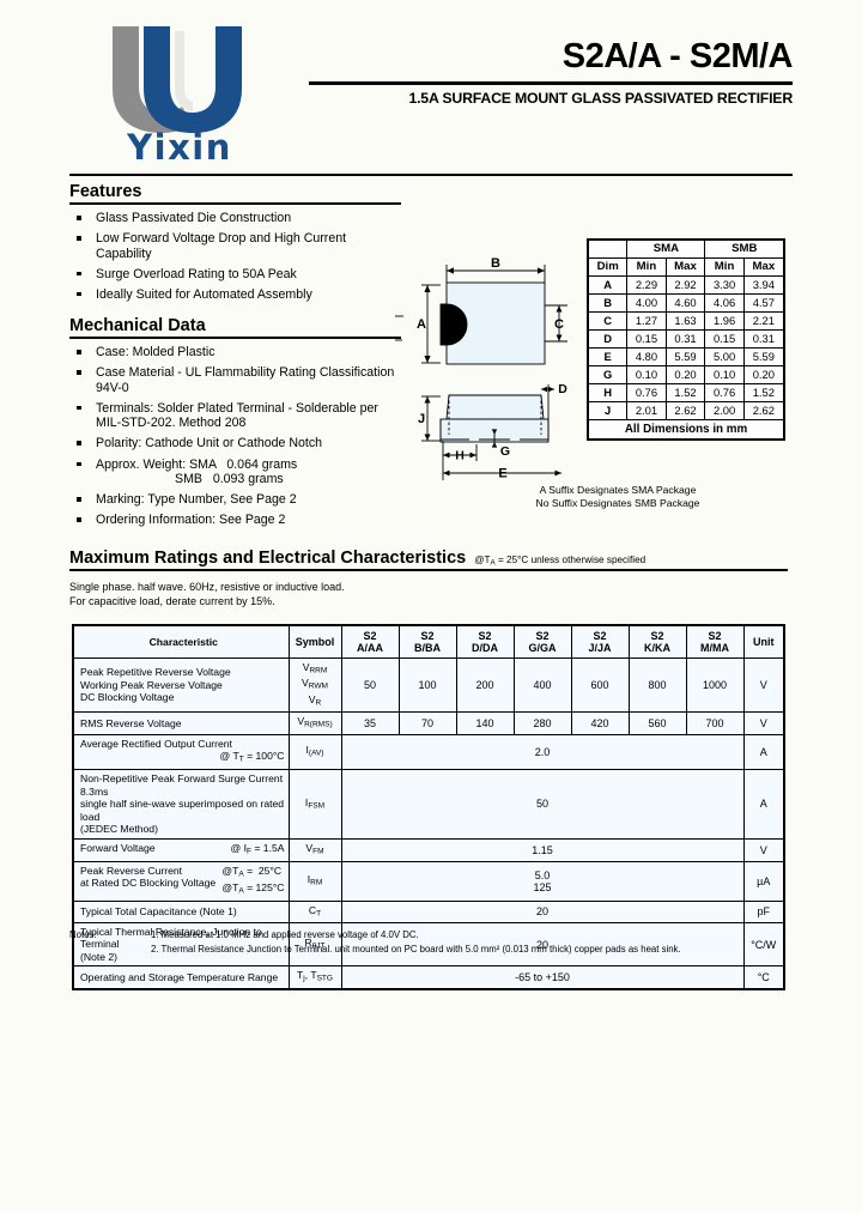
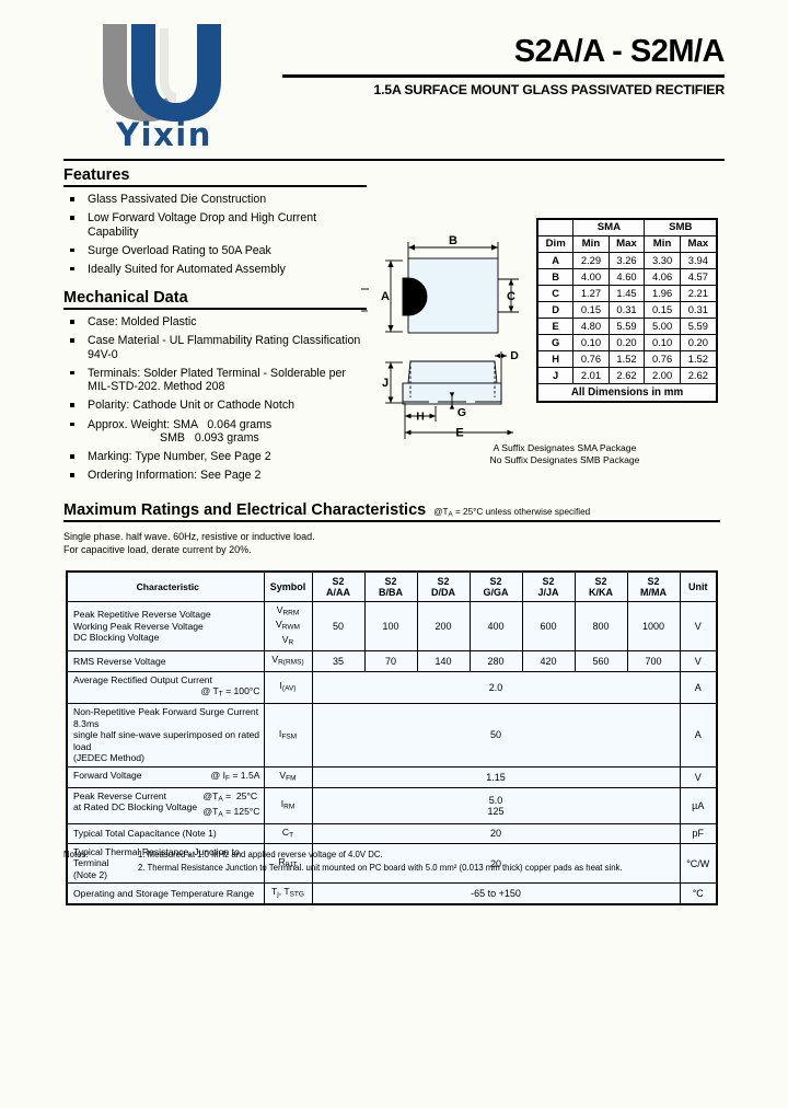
  Yixin
  S2A/A - S2M/A
  1.5A SURFACE MOUNT GLASS PASSIVATED RECTIFIER
  Features
  Glass Passivated Die Construction
  Low Forward Voltage Drop and High Current Capability
  Surge Overload Rating to 50A Peak
  Ideally Suited for Automated Assembly
  Mechanical Data
  Case: Molded Plastic
  Case Material - UL Flammability Rating Classification 94V-0
  Terminals: Solder Plated Terminal - Solderable per MIL-STD-202. Method 208
  Polarity: Cathode Unit or Cathode Notch
  Approx. Weight: SMA 0.064 grams
  SMB 0.093 grams
  Marking: Type Number, See Page 2
  Ordering Information: See Page 2
  B
  A
  C
  D
  J
  G
  H
  E
  A Suffix Designates SMA Package
  No Suffix Designates SMB Package
  	SMA	SMB
  Dim	Min	Max	Min	Max
- A	2.29	2.92	3.30	3.94
+ A	2.29	3.26	3.30	3.94
  B	4.00	4.60	4.06	4.57
- C	1.27	1.63	1.96	2.21
+ C	1.27	1.45	1.96	2.21
  D	0.15	0.31	0.15	0.31
  E	4.80	5.59	5.00	5.59
  G	0.10	0.20	0.10	0.20
  H	0.76	1.52	0.76	1.52
  J	2.01	2.62	2.00	2.62
  All Dimensions in mm
  Maximum Ratings and Electrical Characteristics
  @T = 25°C unless otherwise specified
  Single phase. half wave. 60Hz, resistive or inductive load.
- For capacitive load, derate current by 15%.
+ For capacitive load, derate current by 20%.
  Characteristic	Symbol	S2A/AA	S2B/BA	S2D/DA	S2G/GA	S2J/JA	S2K/KA	S2M/MA	Unit
  Peak Repetitive Reverse Voltage Working Peak Reverse Voltage DC Blocking Voltage	VVV	50	100	200	400	600	800	1000	V
  RMS Reverse Voltage	V	35	70	140	280	420	560	700	V
  Average Rectified Output Current @ T = 100°C	I	2.0	A
  Non-Repetitive Peak Forward Surge Current 8.3ms single half sine-wave superimposed on rated load (JEDEC Method)	I	50	A
  Forward Voltage @ I = 1.5A	V	1.15	V
  @T = 25°C@T = 125°C Peak Reverse Current at Rated DC Blocking Voltage	I	5.0 125	µA
  Typical Total Capacitance (Note 1)	C	20	pF
  Typical Thermal Resistance, Junction to Terminal (Note 2)	R	20	°C/W
  Operating and Storage Temperature Range	T , T	-65 to +150	°C
  Notes:
  1. Measured at 1.0 MHz and applied reverse voltage of 4.0V DC.
  2. Thermal Resistance Junction to Terminal. unit mounted on PC board with 5.0 mm² (0.013 mm thick) copper pads as heat sink.
